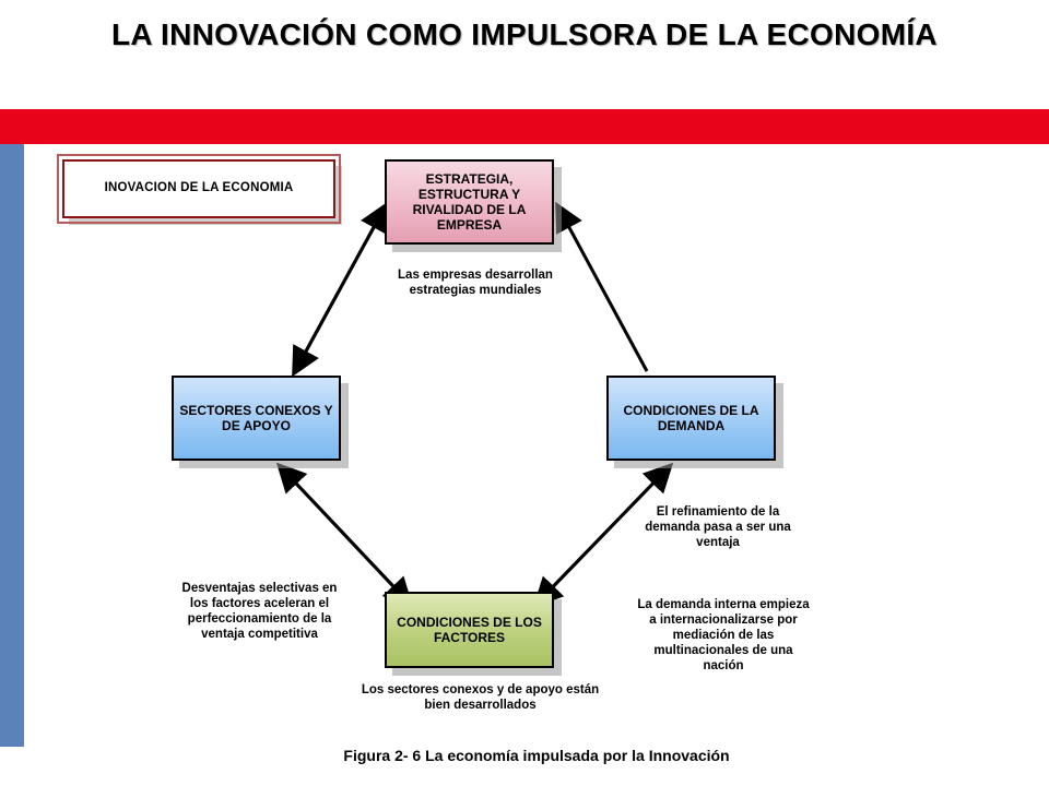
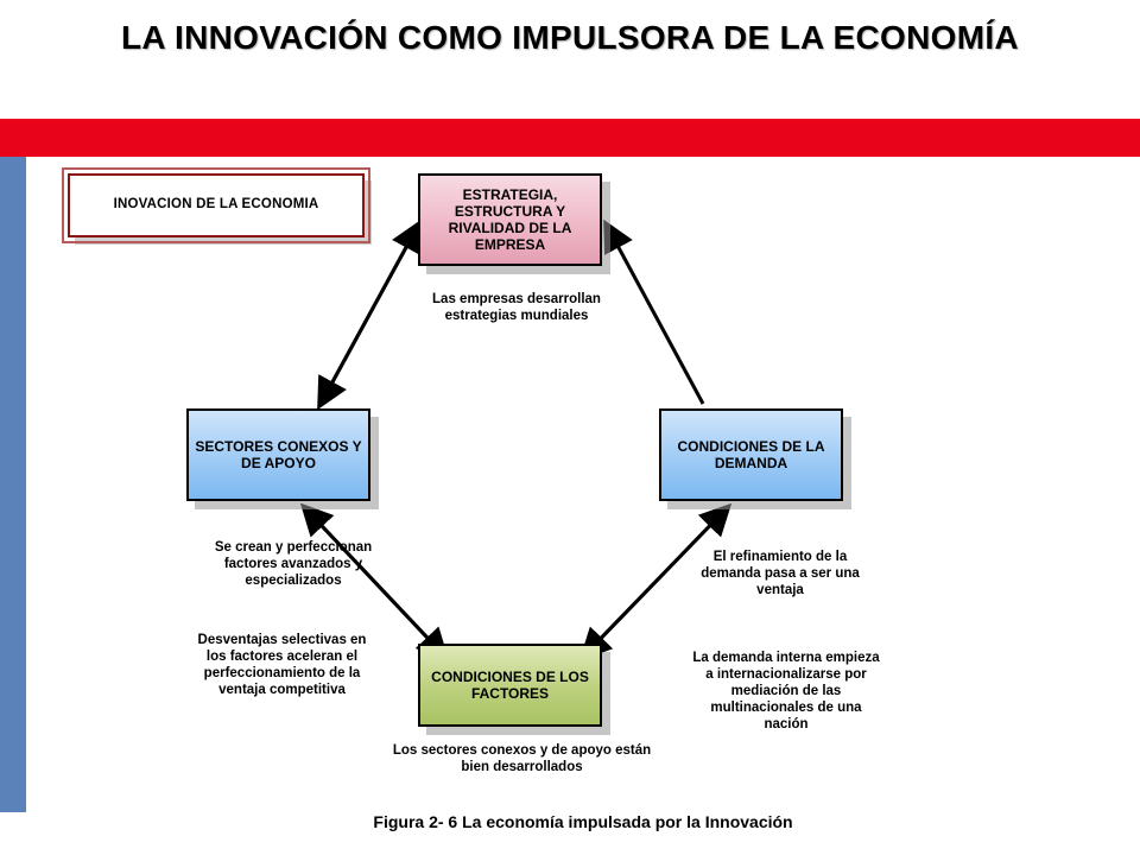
  LA INNOVACIÓN COMO IMPULSORA DE LA ECONOMÍA
  INOVACION DE LA ECONOMIA
  ESTRATEGIA, ESTRUCTURA Y RIVALIDAD DE LA EMPRESA
  SECTORES CONEXOS Y DE APOYO
  CONDICIONES DE LA DEMANDA
  CONDICIONES DE LOS FACTORES
  Las empresas desarrollan estrategias mundiales
+ Se crean y perfeccionan factores avanzados y especializados
  El refinamiento de la demanda pasa a ser una ventaja
  Desventajas selectivas en los factores aceleran el perfeccionamiento de la ventaja competitiva
  La demanda interna empieza a internacionalizarse por mediación de las multinacionales de una nación
  Los sectores conexos y de apoyo están bien desarrollados
  Figura 2- 6 La economía impulsada por la Innovación
